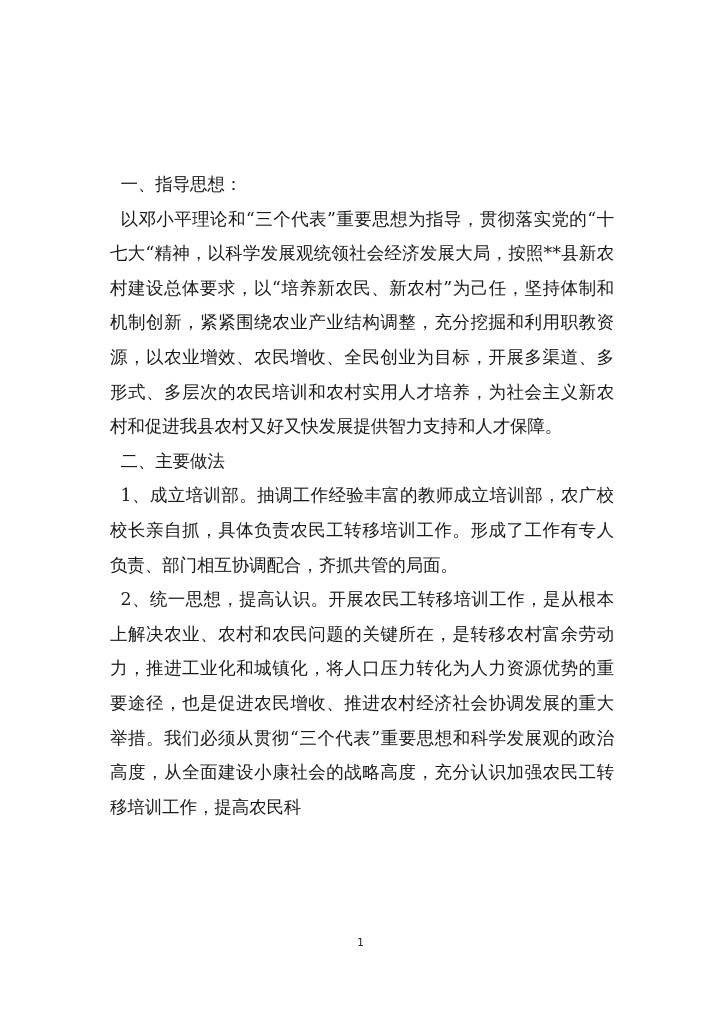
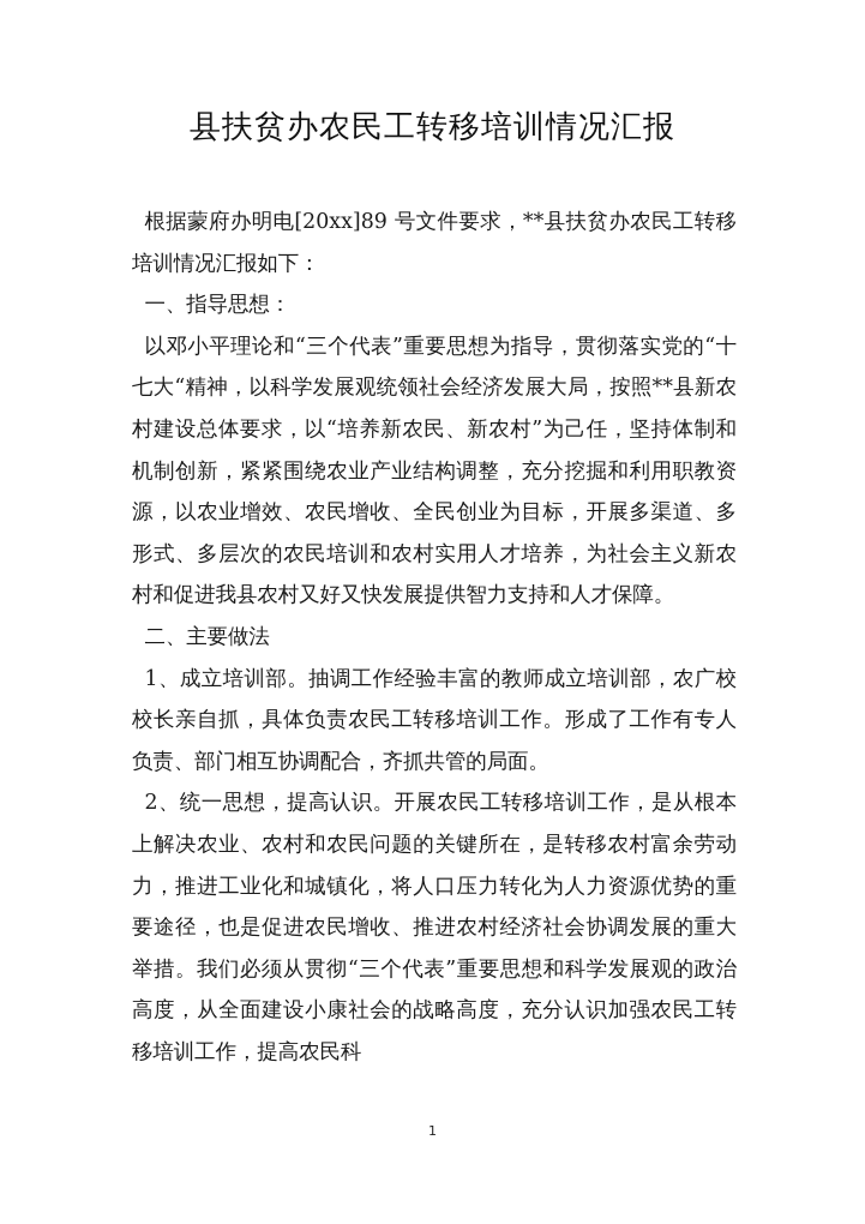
+ 县扶贫办农民工转移培训情况汇报
+ 根据蒙府办明电[20xx]89 号文件要求，**县扶贫办农民工转移培训情况汇报如下：
  一、指导思想：
  以邓小平理论和“三个代表”重要思想为指导，贯彻落实党的“十七大“精神，以科学发展观统领社会经济发展大局，按照**县新农村建设总体要求，以“培养新农民、新农村”为己任，坚持体制和机制创新，紧紧围绕农业产业结构调整，充分挖掘和利用职教资源，以农业增效、农民增收、全民创业为目标，开展多渠道、多形式、多层次的农民培训和农村实用人才培养，为社会主义新农村和促进我县农村又好又快发展提供智力支持和人才保障。
  二、主要做法
  1、成立培训部。抽调工作经验丰富的教师成立培训部，农广校校长亲自抓，具体负责农民工转移培训工作。形成了工作有专人负责、部门相互协调配合，齐抓共管的局面。
  2、统一思想，提高认识。开展农民工转移培训工作，是从根本上解决农业、农村和农民问题的关键所在，是转移农村富余劳动力，推进工业化和城镇化，将人口压力转化为人力资源优势的重要途径，也是促进农民增收、推进农村经济社会协调发展的重大举措。我们必须从贯彻“三个代表”重要思想和科学发展观的政治高度，从全面建设小康社会的战略高度，充分认识加强农民工转移培训工作，提高农民科
  1
